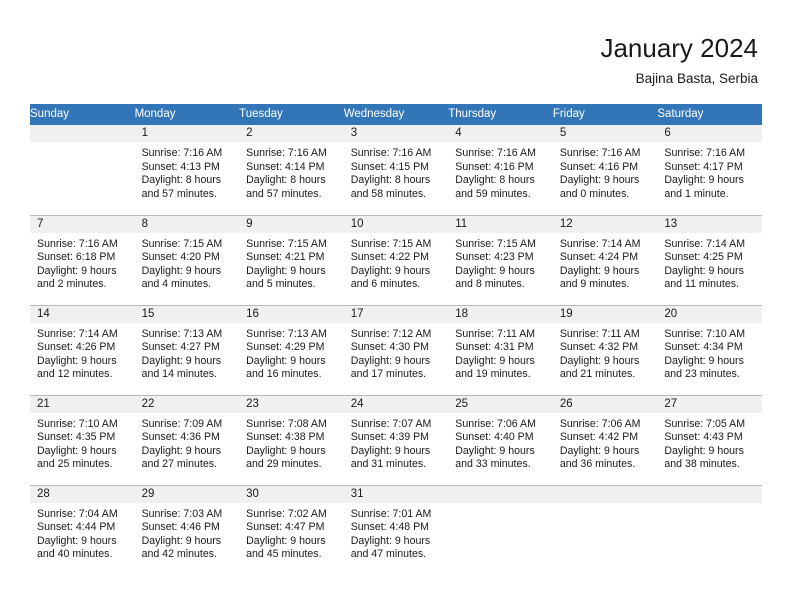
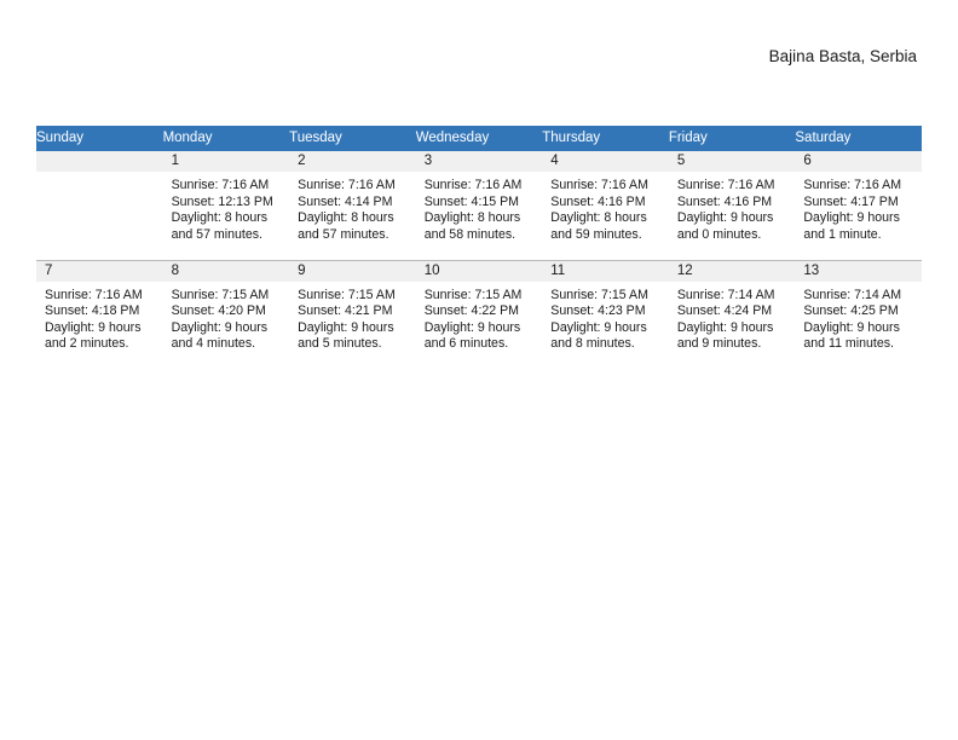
- January 2024
  Bajina Basta, Serbia
  Sunday	Monday	Tuesday	Wednesday	Thursday	Friday	Saturday
- 	1Sunrise: 7:16 AMSunset: 4:13 PMDaylight: 8 hoursand 57 minutes.	2Sunrise: 7:16 AMSunset: 4:14 PMDaylight: 8 hoursand 57 minutes.	3Sunrise: 7:16 AMSunset: 4:15 PMDaylight: 8 hoursand 58 minutes.	4Sunrise: 7:16 AMSunset: 4:16 PMDaylight: 8 hoursand 59 minutes.	5Sunrise: 7:16 AMSunset: 4:16 PMDaylight: 9 hoursand 0 minutes.	6Sunrise: 7:16 AMSunset: 4:17 PMDaylight: 9 hoursand 1 minute.
+ 	1Sunrise: 7:16 AMSunset: 12:13 PMDaylight: 8 hoursand 57 minutes.	2Sunrise: 7:16 AMSunset: 4:14 PMDaylight: 8 hoursand 57 minutes.	3Sunrise: 7:16 AMSunset: 4:15 PMDaylight: 8 hoursand 58 minutes.	4Sunrise: 7:16 AMSunset: 4:16 PMDaylight: 8 hoursand 59 minutes.	5Sunrise: 7:16 AMSunset: 4:16 PMDaylight: 9 hoursand 0 minutes.	6Sunrise: 7:16 AMSunset: 4:17 PMDaylight: 9 hoursand 1 minute.
- 7Sunrise: 7:16 AMSunset: 6:18 PMDaylight: 9 hoursand 2 minutes.	8Sunrise: 7:15 AMSunset: 4:20 PMDaylight: 9 hoursand 4 minutes.	9Sunrise: 7:15 AMSunset: 4:21 PMDaylight: 9 hoursand 5 minutes.	10Sunrise: 7:15 AMSunset: 4:22 PMDaylight: 9 hoursand 6 minutes.	11Sunrise: 7:15 AMSunset: 4:23 PMDaylight: 9 hoursand 8 minutes.	12Sunrise: 7:14 AMSunset: 4:24 PMDaylight: 9 hoursand 9 minutes.	13Sunrise: 7:14 AMSunset: 4:25 PMDaylight: 9 hoursand 11 minutes.
+ 7Sunrise: 7:16 AMSunset: 4:18 PMDaylight: 9 hoursand 2 minutes.	8Sunrise: 7:15 AMSunset: 4:20 PMDaylight: 9 hoursand 4 minutes.	9Sunrise: 7:15 AMSunset: 4:21 PMDaylight: 9 hoursand 5 minutes.	10Sunrise: 7:15 AMSunset: 4:22 PMDaylight: 9 hoursand 6 minutes.	11Sunrise: 7:15 AMSunset: 4:23 PMDaylight: 9 hoursand 8 minutes.	12Sunrise: 7:14 AMSunset: 4:24 PMDaylight: 9 hoursand 9 minutes.	13Sunrise: 7:14 AMSunset: 4:25 PMDaylight: 9 hoursand 11 minutes.
- 14Sunrise: 7:14 AMSunset: 4:26 PMDaylight: 9 hoursand 12 minutes.	15Sunrise: 7:13 AMSunset: 4:27 PMDaylight: 9 hoursand 14 minutes.	16Sunrise: 7:13 AMSunset: 4:29 PMDaylight: 9 hoursand 16 minutes.	17Sunrise: 7:12 AMSunset: 4:30 PMDaylight: 9 hoursand 17 minutes.	18Sunrise: 7:11 AMSunset: 4:31 PMDaylight: 9 hoursand 19 minutes.	19Sunrise: 7:11 AMSunset: 4:32 PMDaylight: 9 hoursand 21 minutes.	20Sunrise: 7:10 AMSunset: 4:34 PMDaylight: 9 hoursand 23 minutes.
- 21Sunrise: 7:10 AMSunset: 4:35 PMDaylight: 9 hoursand 25 minutes.	22Sunrise: 7:09 AMSunset: 4:36 PMDaylight: 9 hoursand 27 minutes.	23Sunrise: 7:08 AMSunset: 4:38 PMDaylight: 9 hoursand 29 minutes.	24Sunrise: 7:07 AMSunset: 4:39 PMDaylight: 9 hoursand 31 minutes.	25Sunrise: 7:06 AMSunset: 4:40 PMDaylight: 9 hoursand 33 minutes.	26Sunrise: 7:06 AMSunset: 4:42 PMDaylight: 9 hoursand 36 minutes.	27Sunrise: 7:05 AMSunset: 4:43 PMDaylight: 9 hoursand 38 minutes.
- 28Sunrise: 7:04 AMSunset: 4:44 PMDaylight: 9 hoursand 40 minutes.	29Sunrise: 7:03 AMSunset: 4:46 PMDaylight: 9 hoursand 42 minutes.	30Sunrise: 7:02 AMSunset: 4:47 PMDaylight: 9 hoursand 45 minutes.	31Sunrise: 7:01 AMSunset: 4:48 PMDaylight: 9 hoursand 47 minutes.
